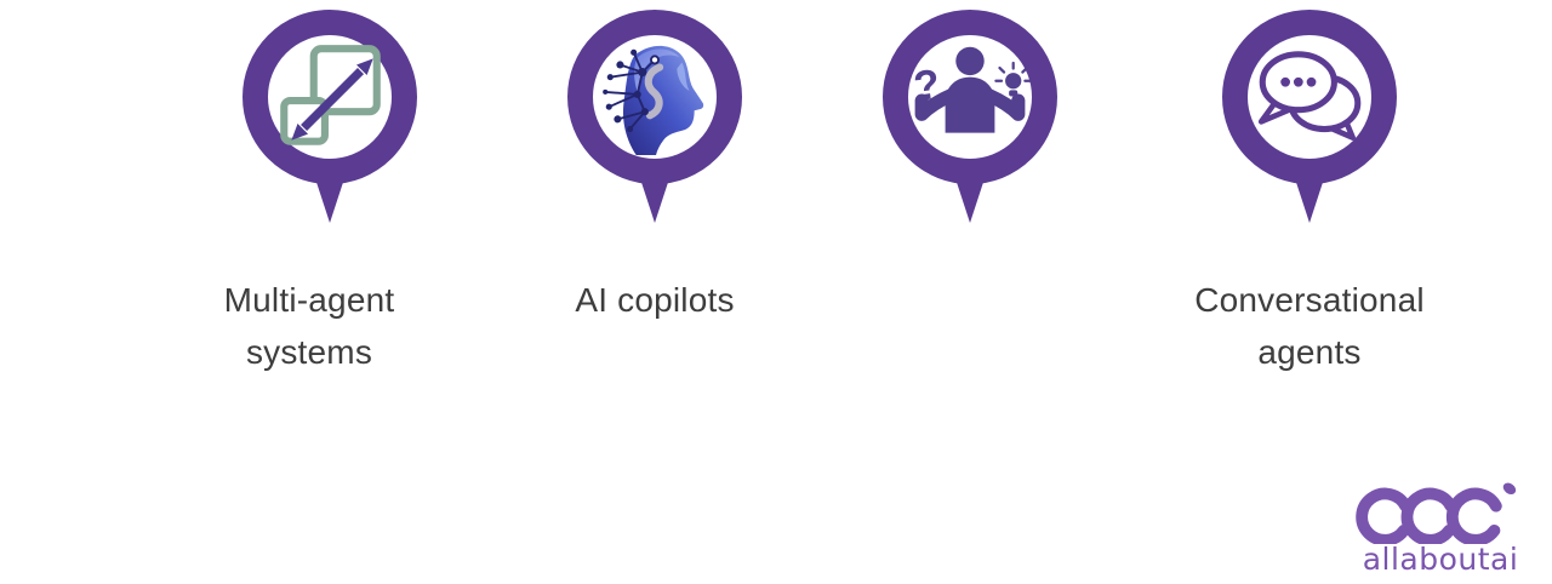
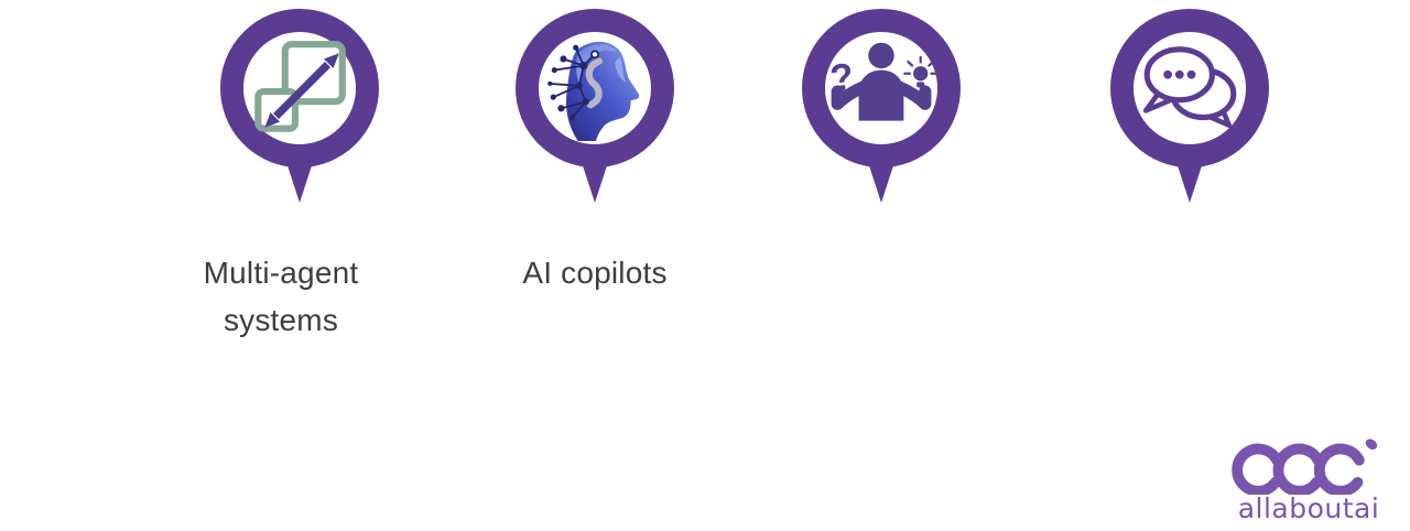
  Multi-agent
  systems
  AI copilots
- Conversational
- agents
  allaboutai
